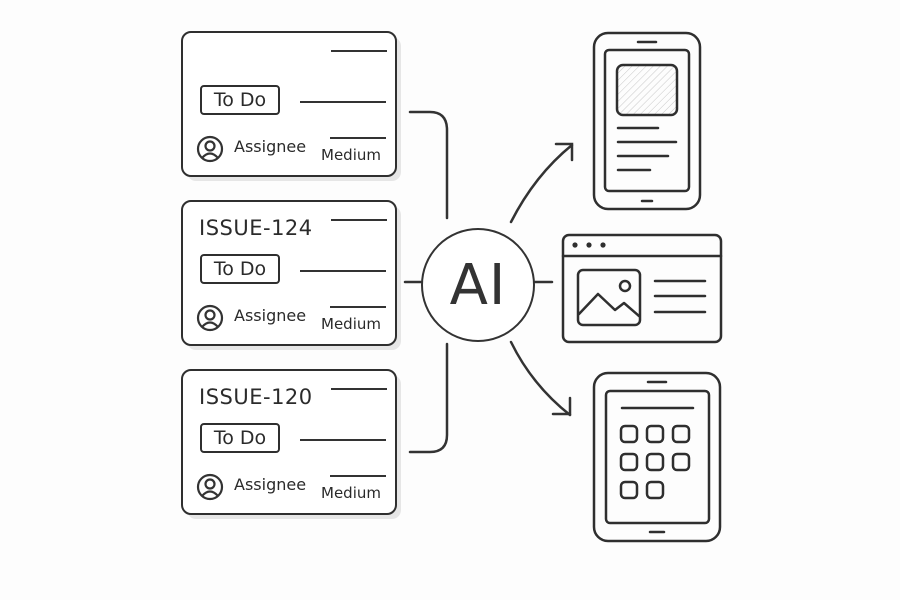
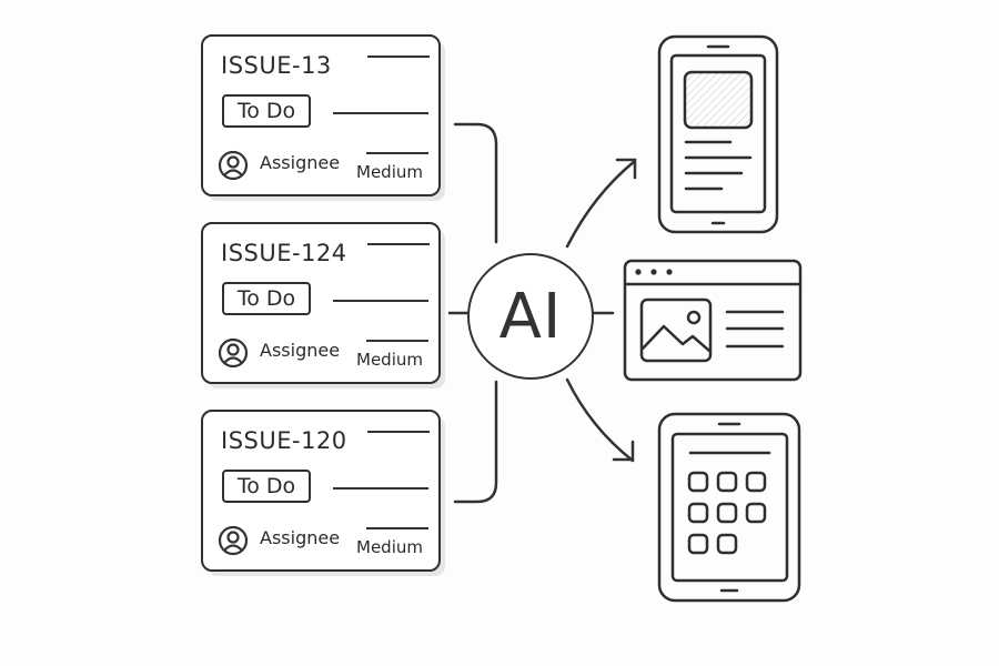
+ ISSUE-13
  To Do
  Assignee
  Medium
  ISSUE-124
  To Do
  Assignee
  Medium
  ISSUE-120
  To Do
  Assignee
  Medium
  AI
